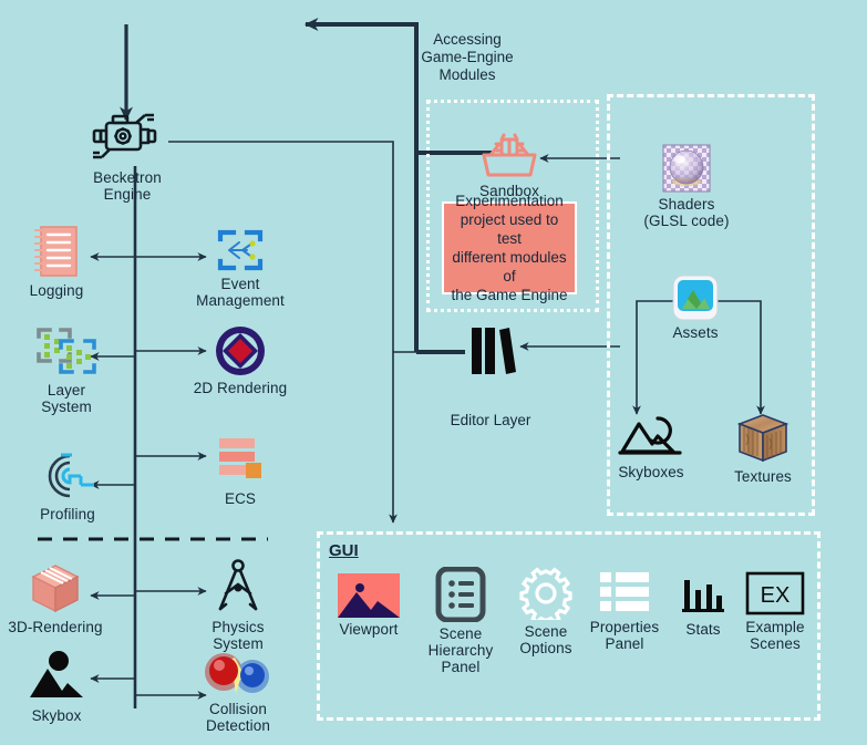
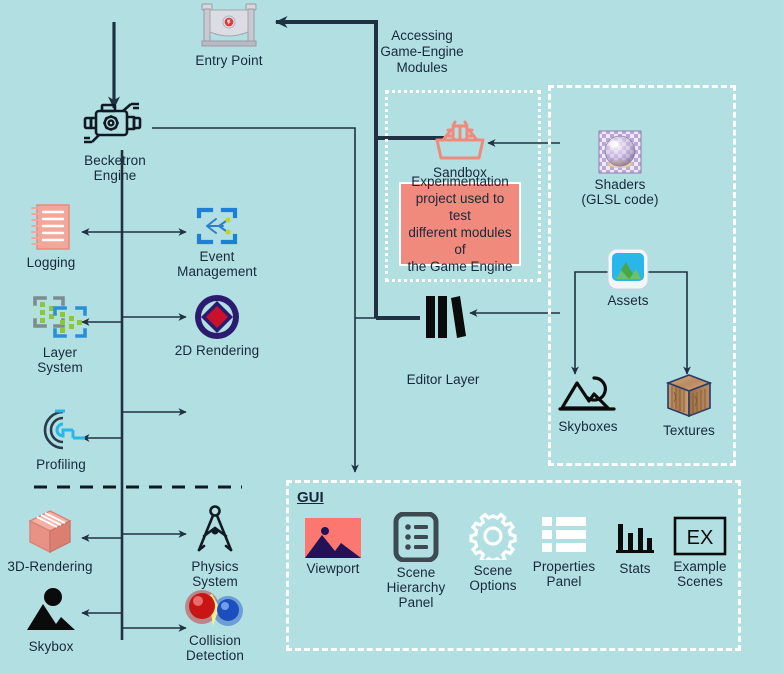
  GUI
  Experimentation
  project used to test
  different modules of
  the Game Engine
  Accessing
  Game-Engine
  Modules
  Editor Layer
+ Entry Point
  Becketron
  Engine
  Logging
  Event
  Management
  Layer
  System
  2D Rendering
  Profiling
- ECS
  3D-Rendering
  Physics
  System
  Skybox
  Collision
  Detection
  Sandbox
  Shaders
  (GLSL code)
  Assets
  Skyboxes
  Textures
  Viewport
  Scene
  Hierarchy
  Panel
  Scene
  Options
  Properties
  Panel
  Stats
  EX
  Example
  Scenes
